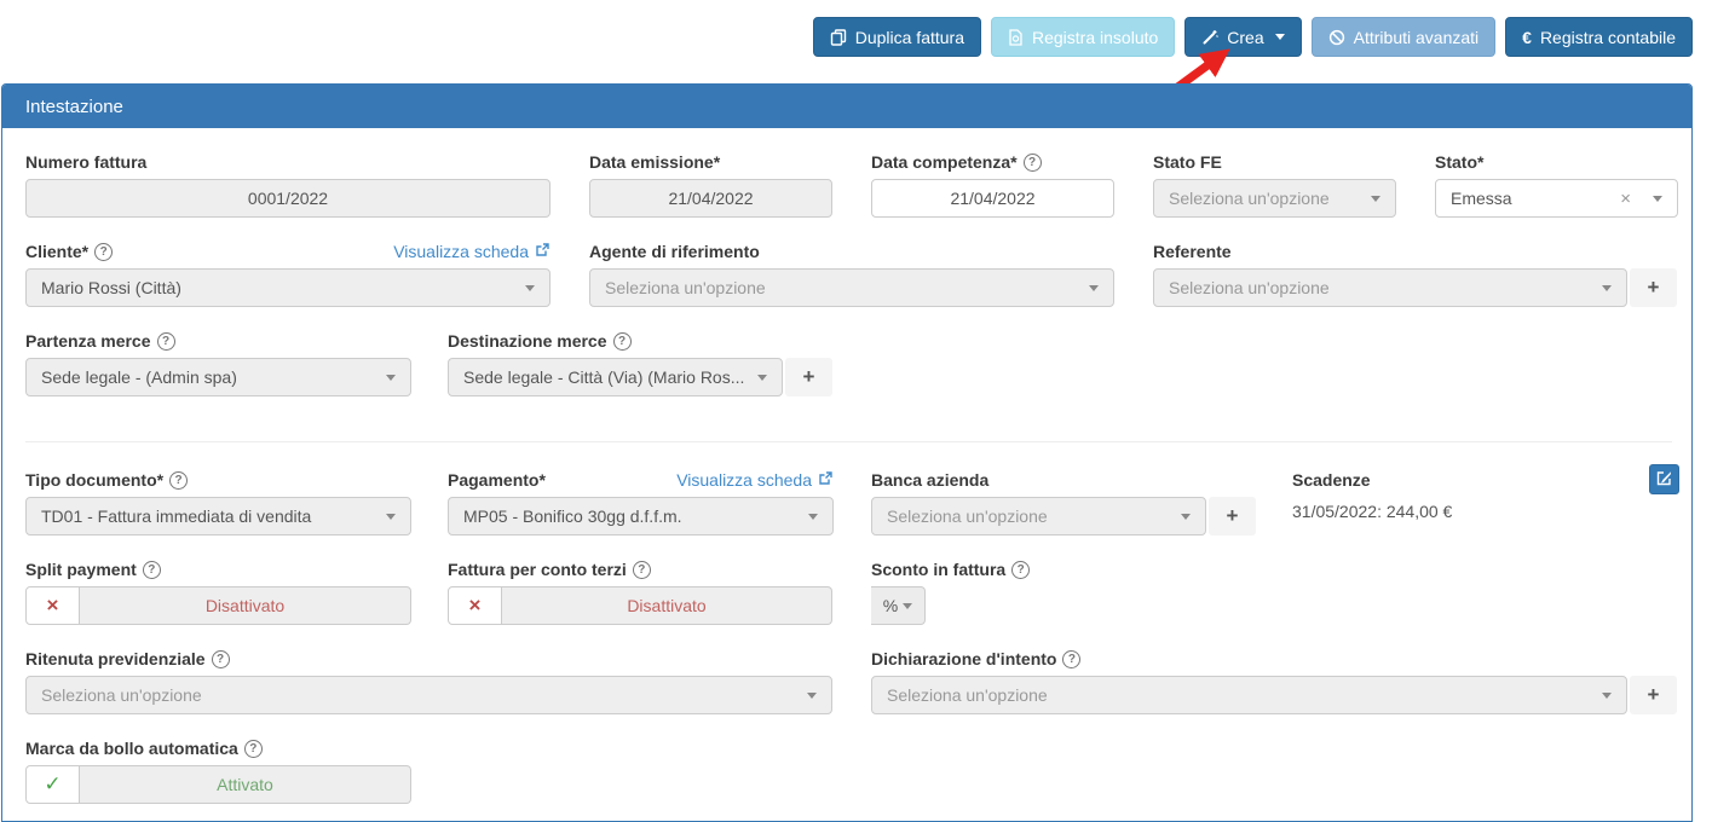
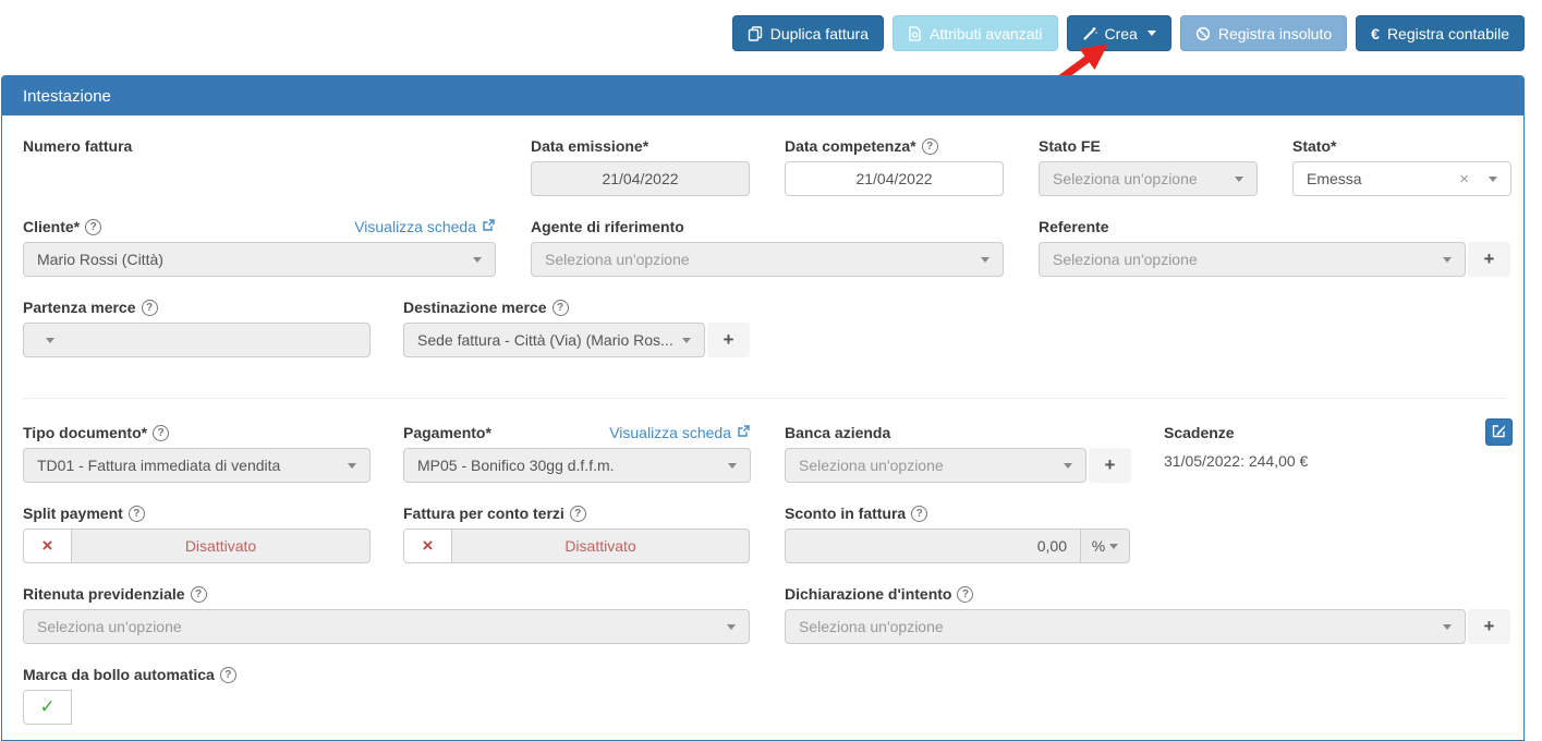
  Duplica fattura
- Registra insoluto
+ Attributi avanzati
  Crea
- Attributi avanzati
+ Registra insoluto
  €
  Registra contabile
  Intestazione
  Numero fattura
- 0001/2022
  Data emissione*
  21/04/2022
  Data competenza*
  ?
  21/04/2022
  Stato FE
  Seleziona un'opzione
  Stato*
  Emessa
  ×
  Cliente*
  ?
  Visualizza scheda
  Mario Rossi (Città)
  Agente di riferimento
  Seleziona un'opzione
  Referente
  Seleziona un'opzione
  +
  Partenza merce
  ?
- Sede legale - (Admin spa)
  Destinazione merce
  ?
- Sede legale - Città (Via) (Mario Ros...
+ Sede fattura - Città (Via) (Mario Ros...
  +
  Tipo documento*
  ?
  TD01 - Fattura immediata di vendita
  Pagamento*
  Visualizza scheda
  MP05 - Bonifico 30gg d.f.f.m.
  Banca azienda
  Seleziona un'opzione
  +
  Scadenze
  31/05/2022: 244,00 €
  Split payment
  ?
  ×
  Disattivato
  Fattura per conto terzi
  ?
  ×
  Disattivato
  Sconto in fattura
  ?
+ 0,00
  %
  Ritenuta previdenziale
  ?
  Seleziona un'opzione
  Dichiarazione d'intento
  ?
  Seleziona un'opzione
  +
  Marca da bollo automatica
  ?
  ✓
- Attivato
